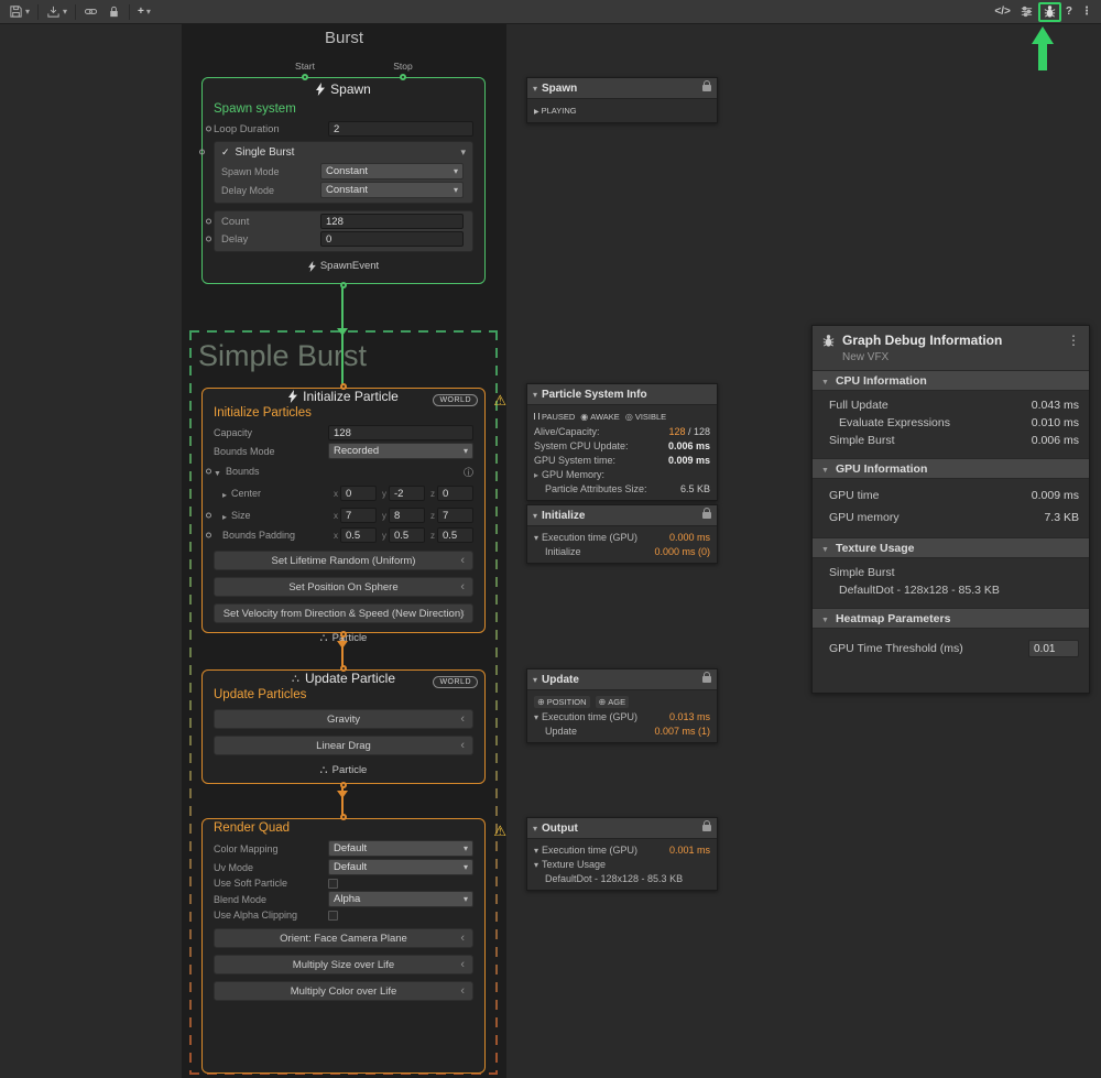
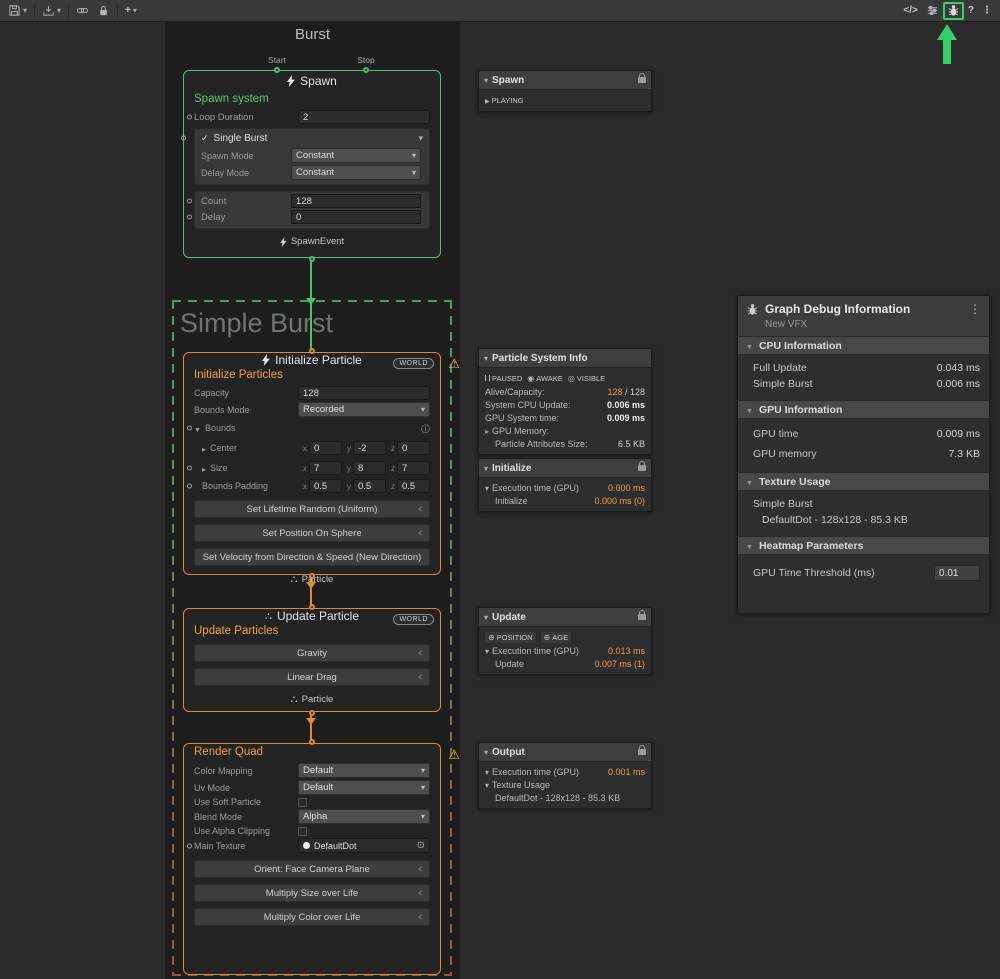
  +
  </>
  ?
  ⋮
  Burst
  Simple Burst
  Start
  Stop
  Spawn
  Spawn system
  Loop Duration
  2
  Single Burst
  Spawn Mode
  Constant
  Delay Mode
  Constant
  Count
  128
  Delay
  0
  SpawnEvent
  ⚠
  Initialize Particle
  Initialize Particles
  Capacity
  128
  Bounds Mode
  Recorded
  Bounds
  Center
  x
  0
  y
  -2
  z
  0
  Size
  x
  7
  y
  8
  z
  7
  Bounds Padding
  x
  0.5
  y
  0.5
  z
  0.5
  Set Lifetime Random (Uniform)
  Set Position On Sphere
  Set Velocity from Direction & Speed (New Direction)
  Particle
  Update Particle
  Update Particles
  Gravity
  Linear Drag
  Particle
  ⚠
  Render Quad
  Color Mapping
  Default
  Uv Mode
  Default
  Use Soft Particle
  Blend Mode
  Alpha
  Use Alpha Clipping
+ Main Texture
+ DefaultDot
  Orient: Face Camera Plane
  Multiply Size over Life
  Multiply Color over Life
  Spawn
  PLAYING
  Particle System Info
  PAUSED
  AWAKE
  VISIBLE
  Alive/Capacity:
  128 / 128
  System CPU Update:
  0.006 ms
  GPU System time:
  0.009 ms
  GPU Memory:
  Particle Attributes Size:
  6.5 KB
  Initialize
  Execution time (GPU)
  0.000 ms
  Initialize
  0.000 ms (0)
  Update
  POSITION
  AGE
  Execution time (GPU)
  0.013 ms
  Update
  0.007 ms (1)
  Output
  Execution time (GPU)
  0.001 ms
  Texture Usage
  DefaultDot - 128x128 - 85.3 KB
  Graph Debug Information
  ⋮
  New VFX
  CPU Information
  Full Update
  0.043 ms
- Evaluate Expressions
- 0.010 ms
  Simple Burst
  0.006 ms
  GPU Information
  GPU time
  0.009 ms
  GPU memory
  7.3 KB
  Texture Usage
  Simple Burst
  DefaultDot - 128x128 - 85.3 KB
  Heatmap Parameters
  GPU Time Threshold (ms)
  0.01
